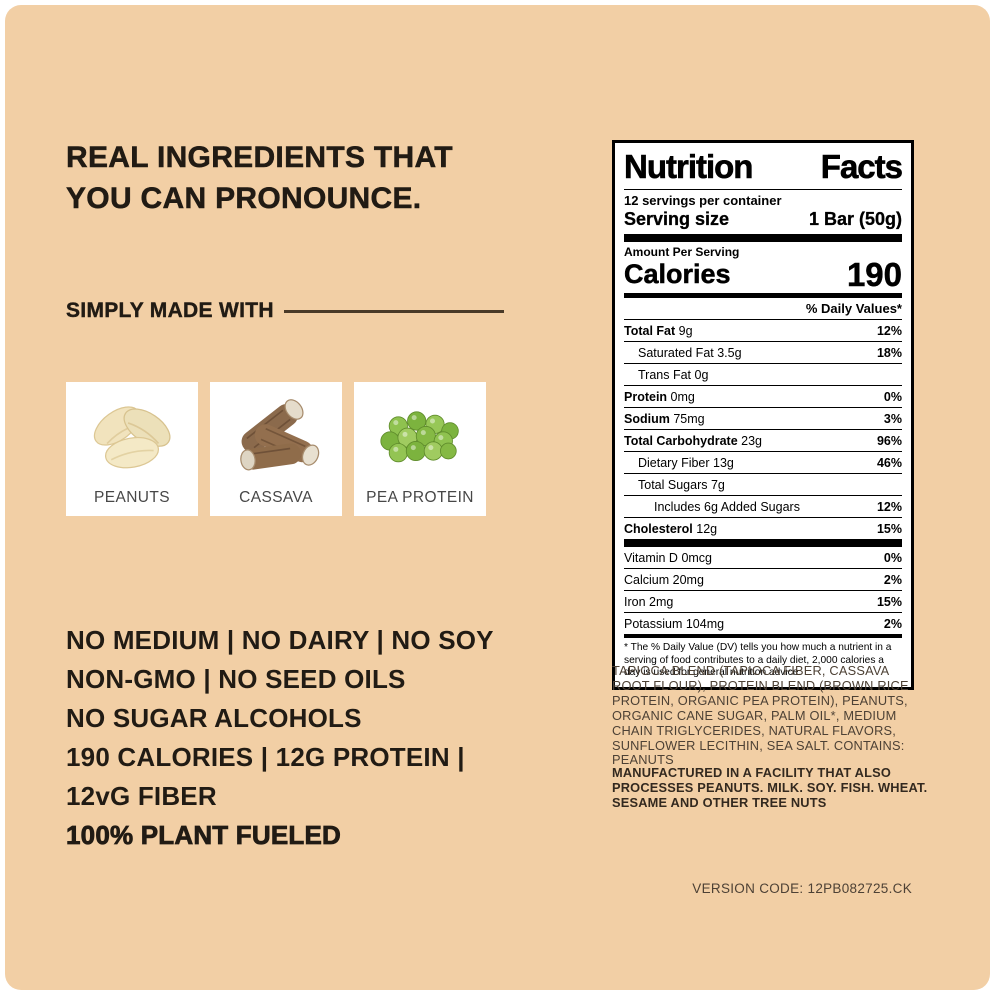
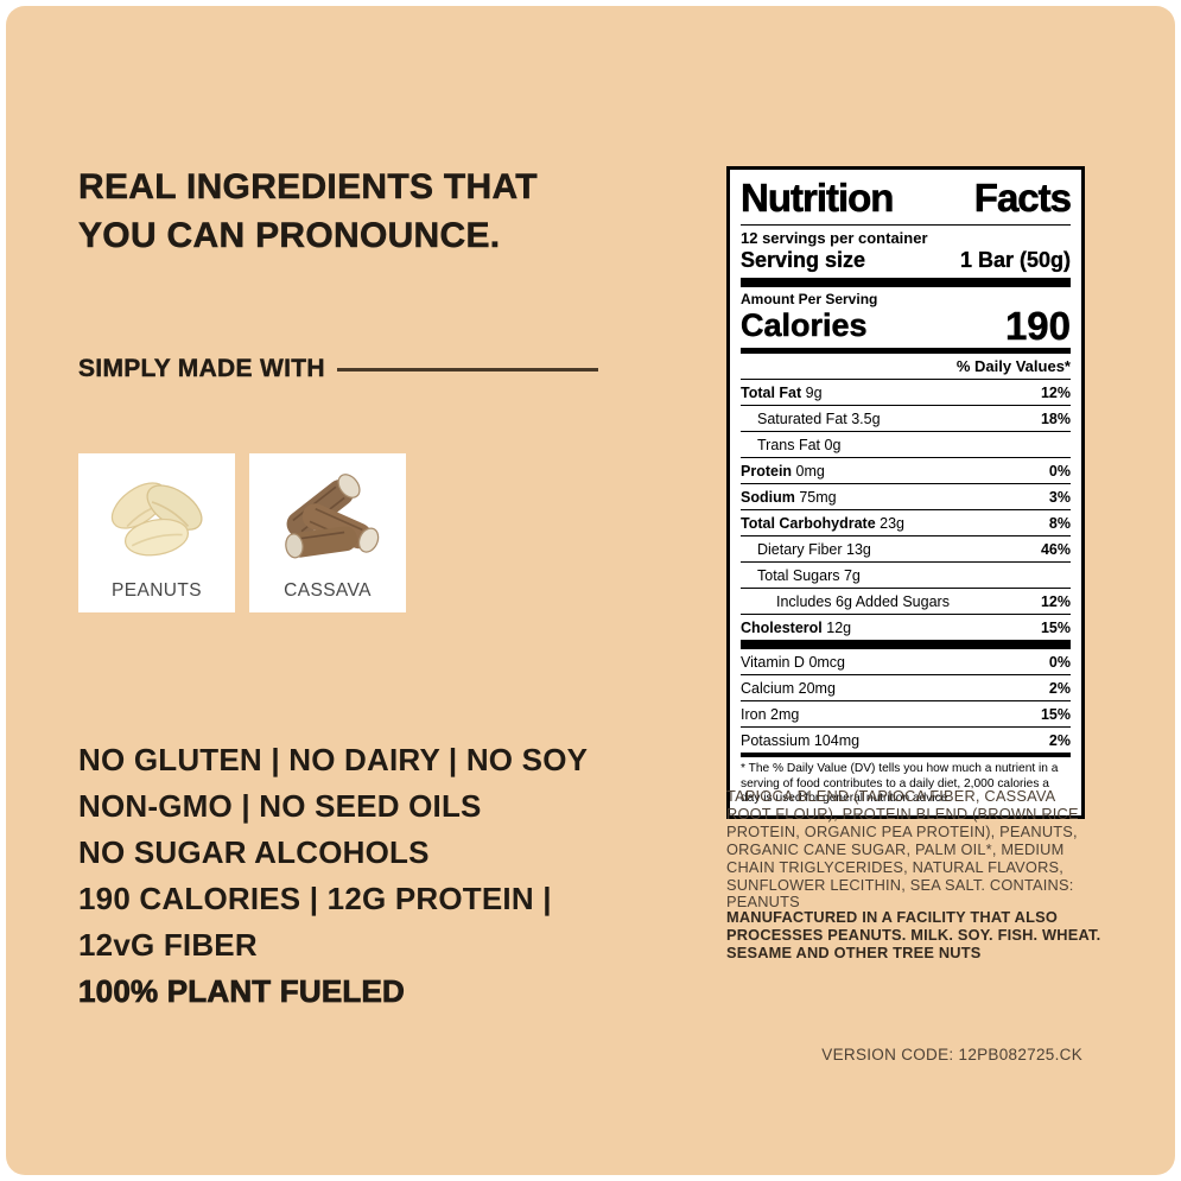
  REAL INGREDIENTS THAT YOU CAN PRONOUNCE.
  SIMPLY MADE WITH
  PEANUTS
  CASSAVA
- PEA PROTEIN
- NO MEDIUM | NO DAIRY | NO SOY
+ NO GLUTEN | NO DAIRY | NO SOY
  NON-GMO | NO SEED OILS
  NO SUGAR ALCOHOLS
  190 CALORIES | 12G PROTEIN | 12vG FIBER
  100% PLANT FUELED
  Nutrition
  Facts
  12 servings per container
  Serving size
  1 Bar (50g)
  Amount Per Serving
  Calories
  190
  % Daily Values*
  Total Fat 9g
  12%
  Saturated Fat 3.5g
  18%
  Trans Fat 0g
  Protein 0mg
  0%
  Sodium 75mg
  3%
  Total Carbohydrate 23g
- 96%
+ 8%
  Dietary Fiber 13g
  46%
  Total Sugars 7g
  Includes 6g Added Sugars
  12%
  Cholesterol 12g
  15%
  Vitamin D 0mcg
  0%
  Calcium 20mg
  2%
  Iron 2mg
  15%
  Potassium 104mg
  2%
  * The % Daily Value (DV) tells you how much a nutrient in a serving of food contributes to a daily diet, 2,000 calories a day is used for general nutrition advice.
  TAPIOCA BLEND (TAPIOCA FIBER, CASSAVA ROOT FLOUR), PROTEIN BLEND (BROWN RICE PROTEIN, ORGANIC PEA PROTEIN), PEANUTS, ORGANIC CANE SUGAR, PALM OIL*, MEDIUM CHAIN TRIGLYCERIDES, NATURAL FLAVORS, SUNFLOWER LECITHIN, SEA SALT. CONTAINS: PEANUTS
  MANUFACTURED IN A FACILITY THAT ALSO PROCESSES PEANUTS. MILK. SOY. FISH. WHEAT. SESAME AND OTHER TREE NUTS
  VERSION CODE: 12PB082725.CK
